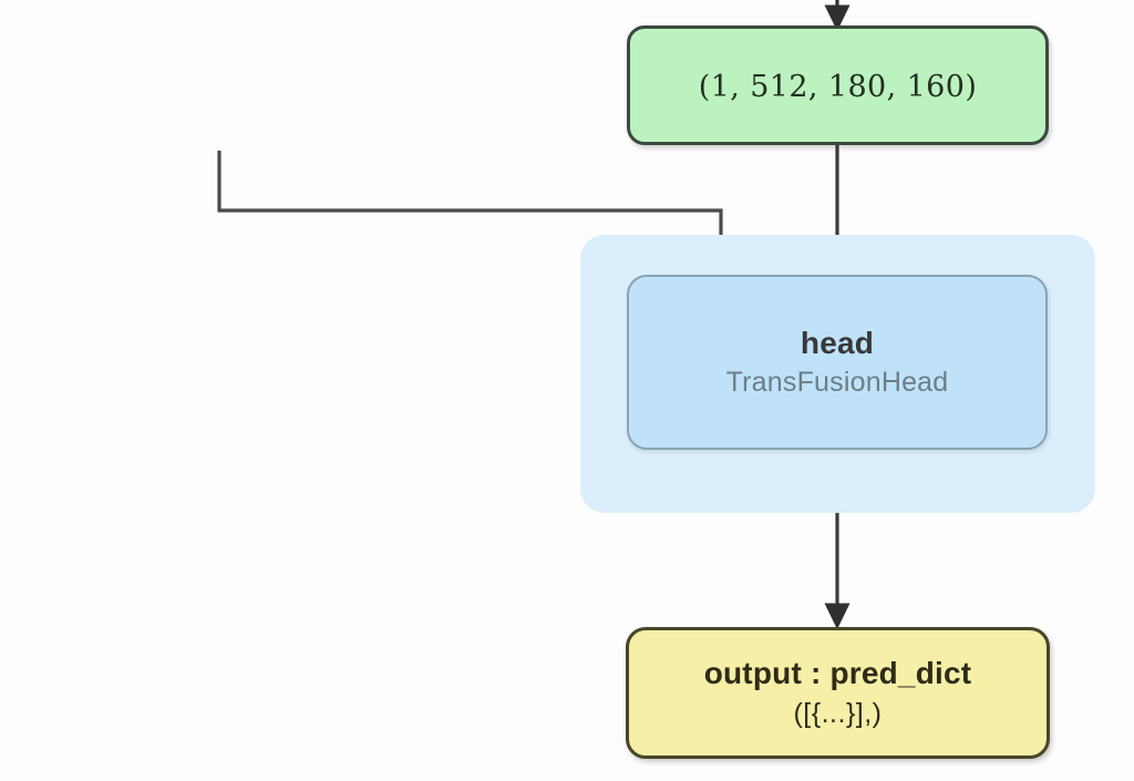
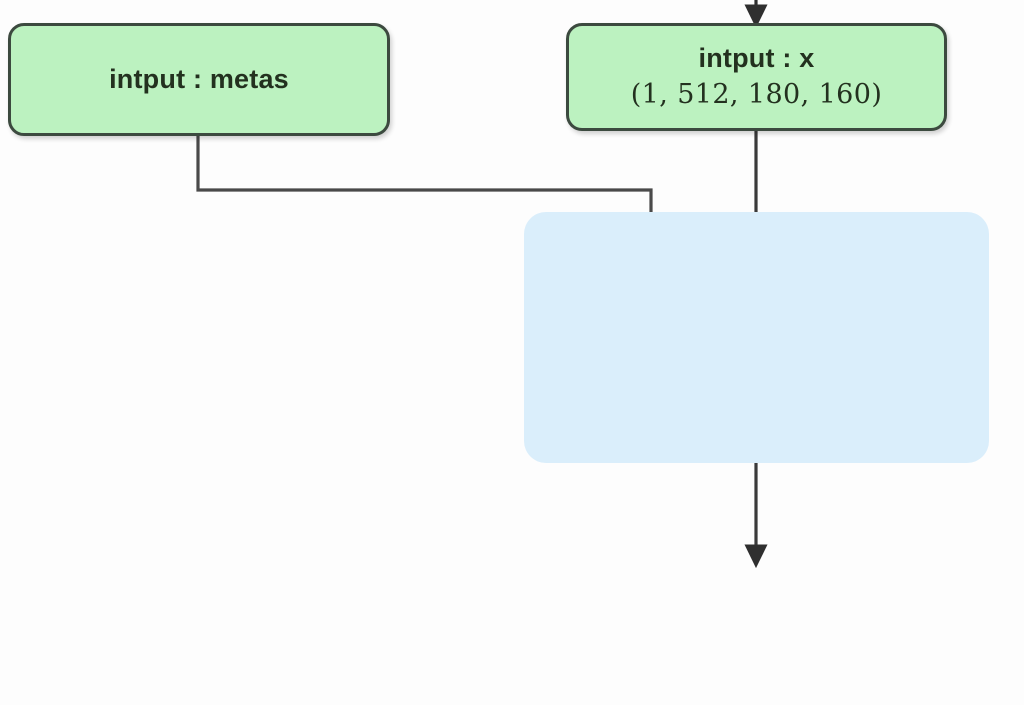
+ intput : metas
+ intput : x
  (1, 512, 180, 160)
- head
- TransFusionHead
- output : pred_dict
- ([{...}],)
